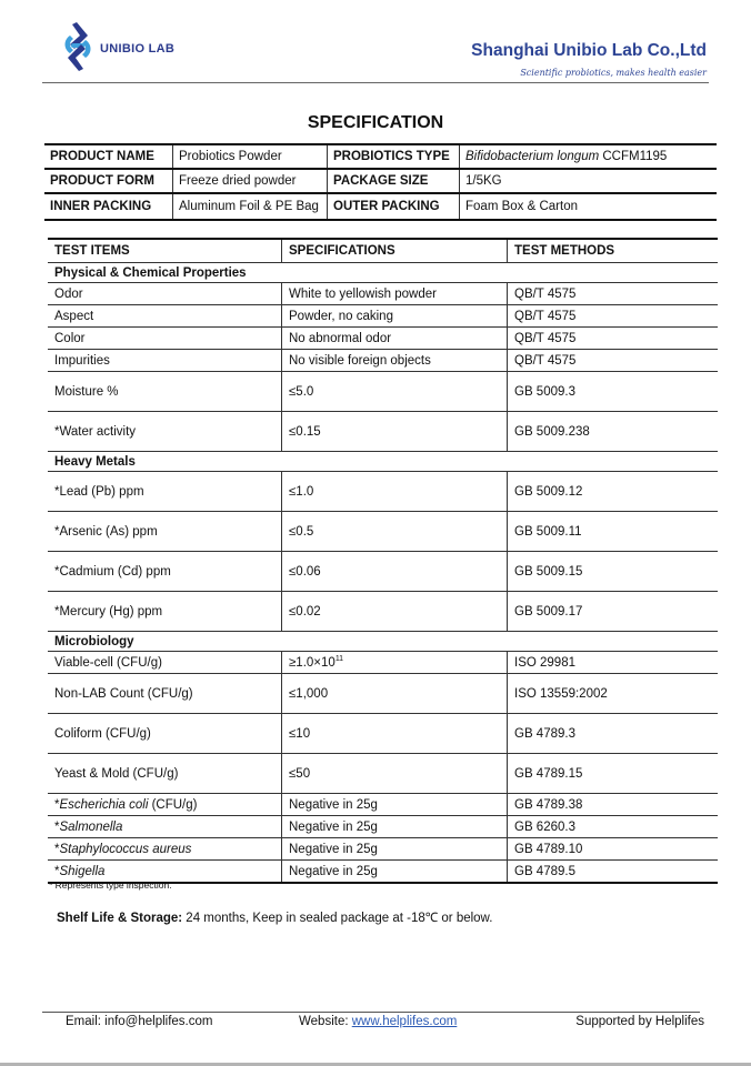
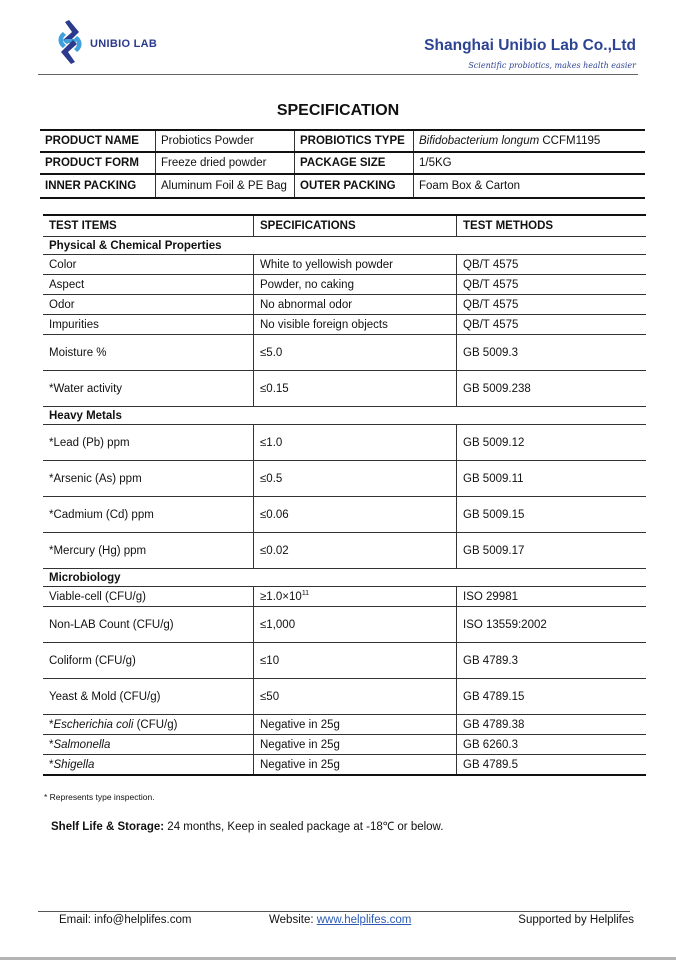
  UNIBIO LAB
  Shanghai Unibio Lab Co.,Ltd
  Scientific probiotics, makes health easier
  SPECIFICATION
  PRODUCT NAME	Probiotics Powder	PROBIOTICS TYPE	Bifidobacterium longum CCFM1195
  PRODUCT FORM	Freeze dried powder	PACKAGE SIZE	1/5KG
  INNER PACKING	Aluminum Foil & PE Bag	OUTER PACKING	Foam Box & Carton
  TEST ITEMS	SPECIFICATIONS	TEST METHODS
  Physical & Chemical Properties
- Odor	White to yellowish powder	QB/T 4575
+ Color	White to yellowish powder	QB/T 4575
  Aspect	Powder, no caking	QB/T 4575
- Color	No abnormal odor	QB/T 4575
+ Odor	No abnormal odor	QB/T 4575
  Impurities	No visible foreign objects	QB/T 4575
  Moisture %	≤5.0	GB 5009.3
  *Water activity	≤0.15	GB 5009.238
  Heavy Metals
  *Lead (Pb) ppm	≤1.0	GB 5009.12
  *Arsenic (As) ppm	≤0.5	GB 5009.11
  *Cadmium (Cd) ppm	≤0.06	GB 5009.15
  *Mercury (Hg) ppm	≤0.02	GB 5009.17
  Microbiology
  Viable-cell (CFU/g)	≥1.0×10	ISO 29981
  Non-LAB Count (CFU/g)	≤1,000	ISO 13559:2002
  Coliform (CFU/g)	≤10	GB 4789.3
  Yeast & Mold (CFU/g)	≤50	GB 4789.15
  *Escherichia coli (CFU/g)	Negative in 25g	GB 4789.38
  *Salmonella	Negative in 25g	GB 6260.3
- *Staphylococcus aureus	Negative in 25g	GB 4789.10
  *Shigella	Negative in 25g	GB 4789.5
  * Represents type inspection.
  Shelf Life & Storage: 24 months, Keep in sealed package at -18℃ or below.
  Email: info@helplifes.com
  Website: www.helplifes.com
  Supported by Helplifes
